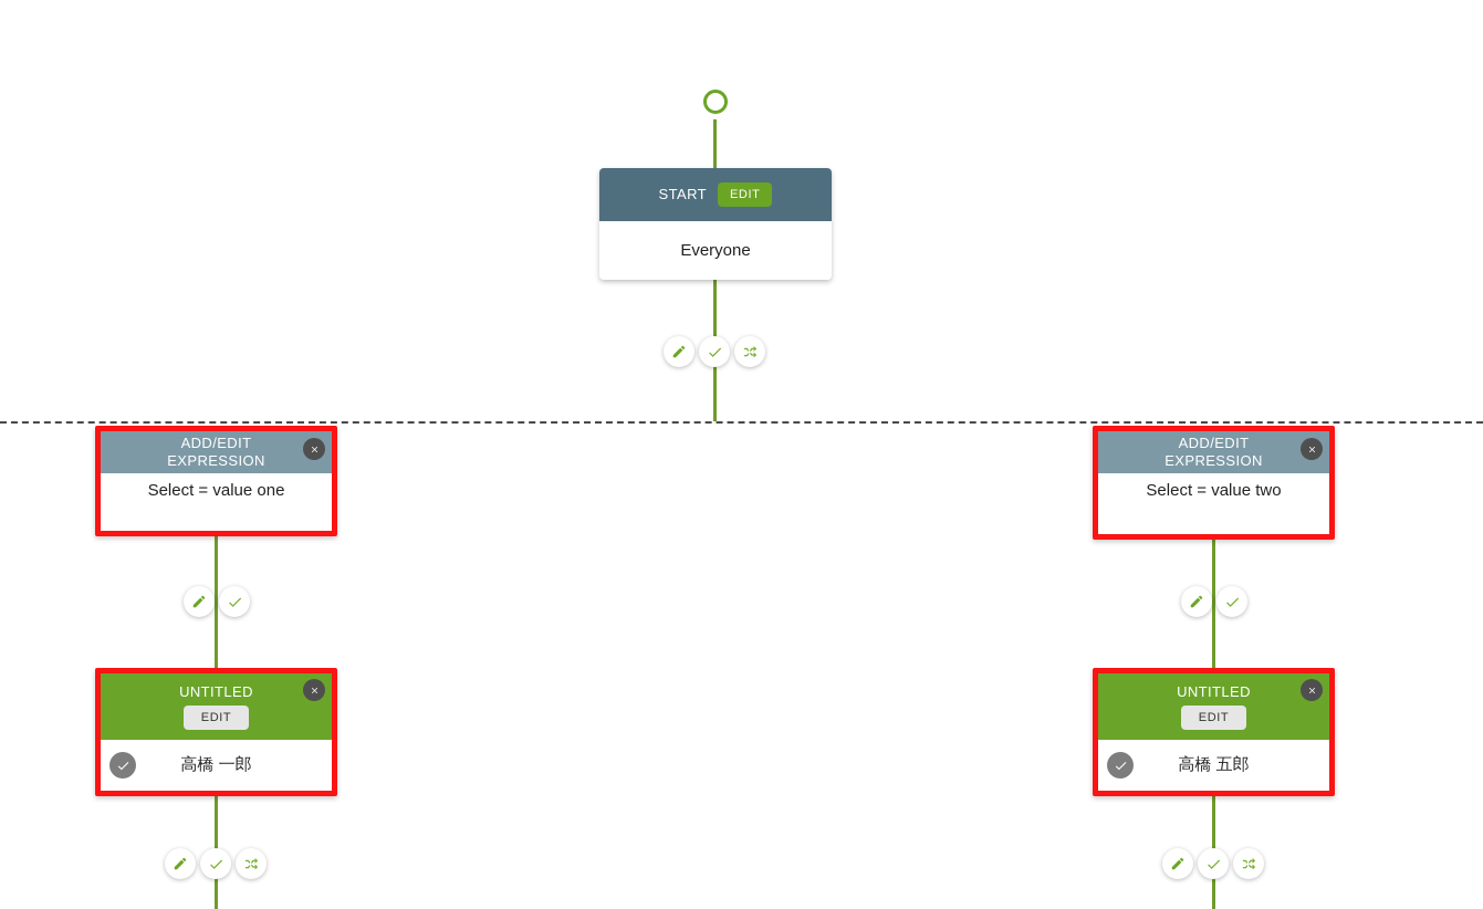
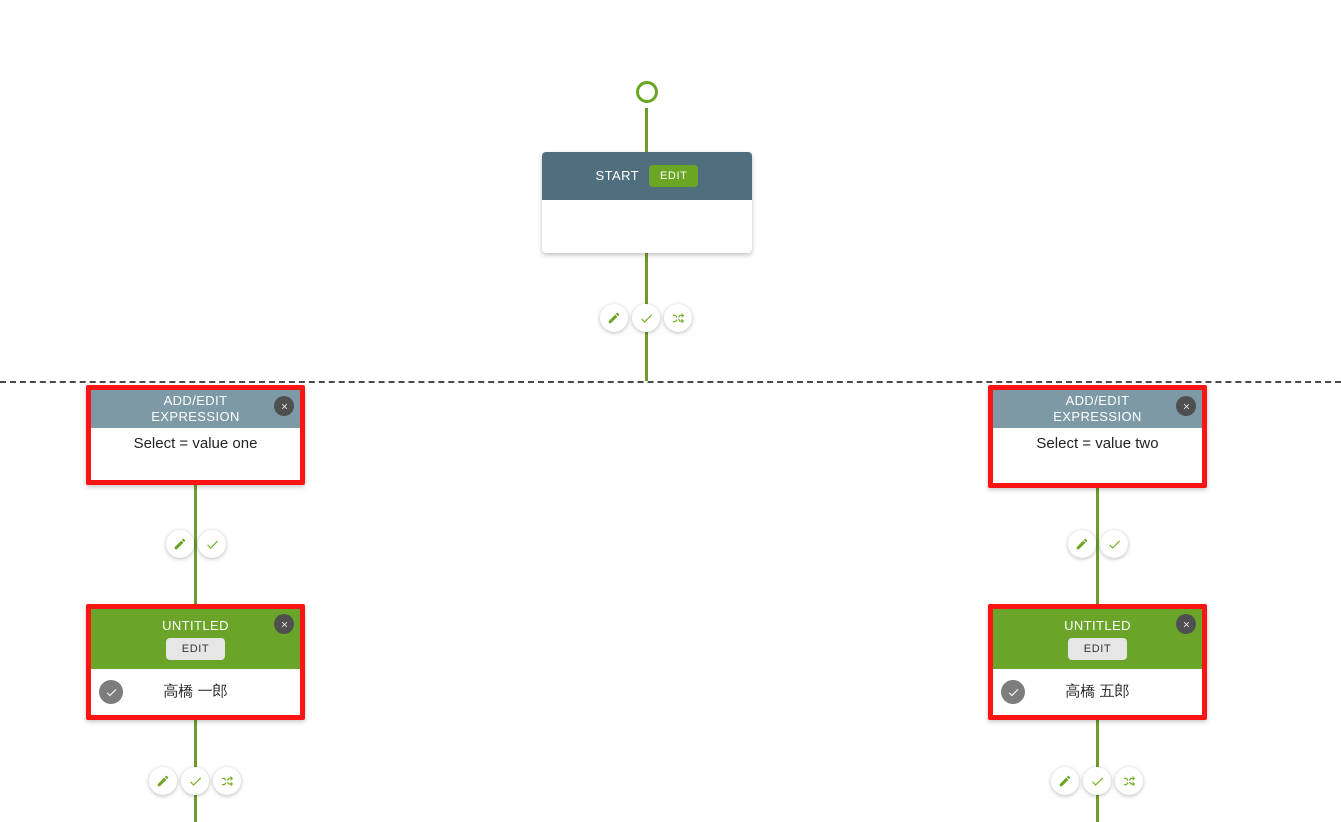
  START
  EDIT
- Everyone
  ADD/EDIT
  EXPRESSION
  Select = value one
  UNTITLED
  EDIT
  高橋 一郎
  ADD/EDIT
  EXPRESSION
  Select = value two
  UNTITLED
  EDIT
  高橋 五郎
